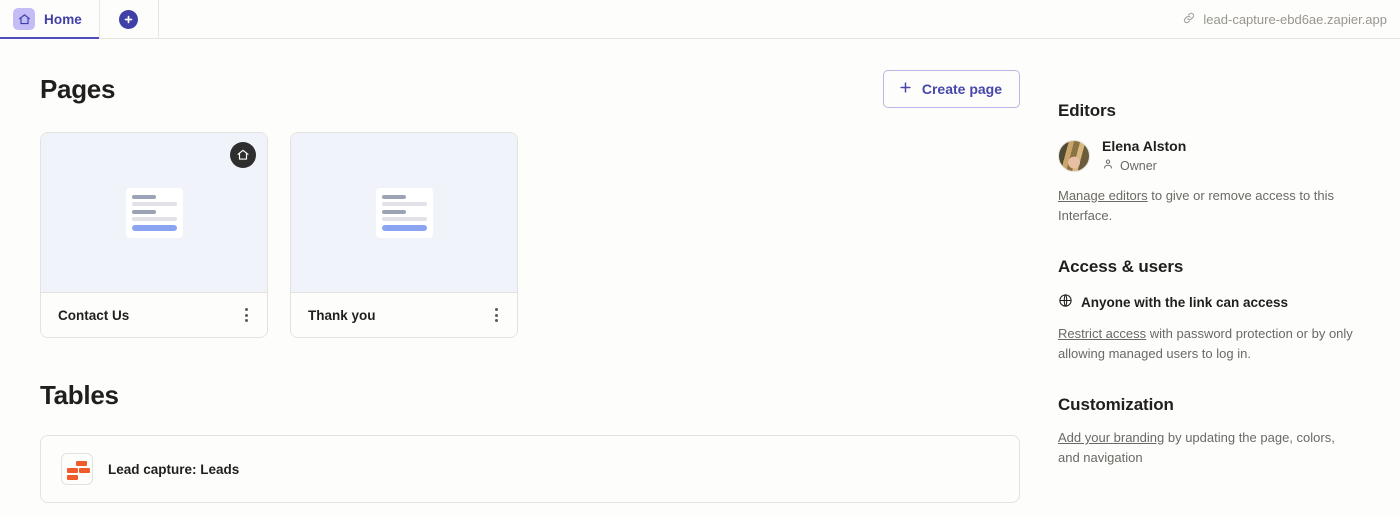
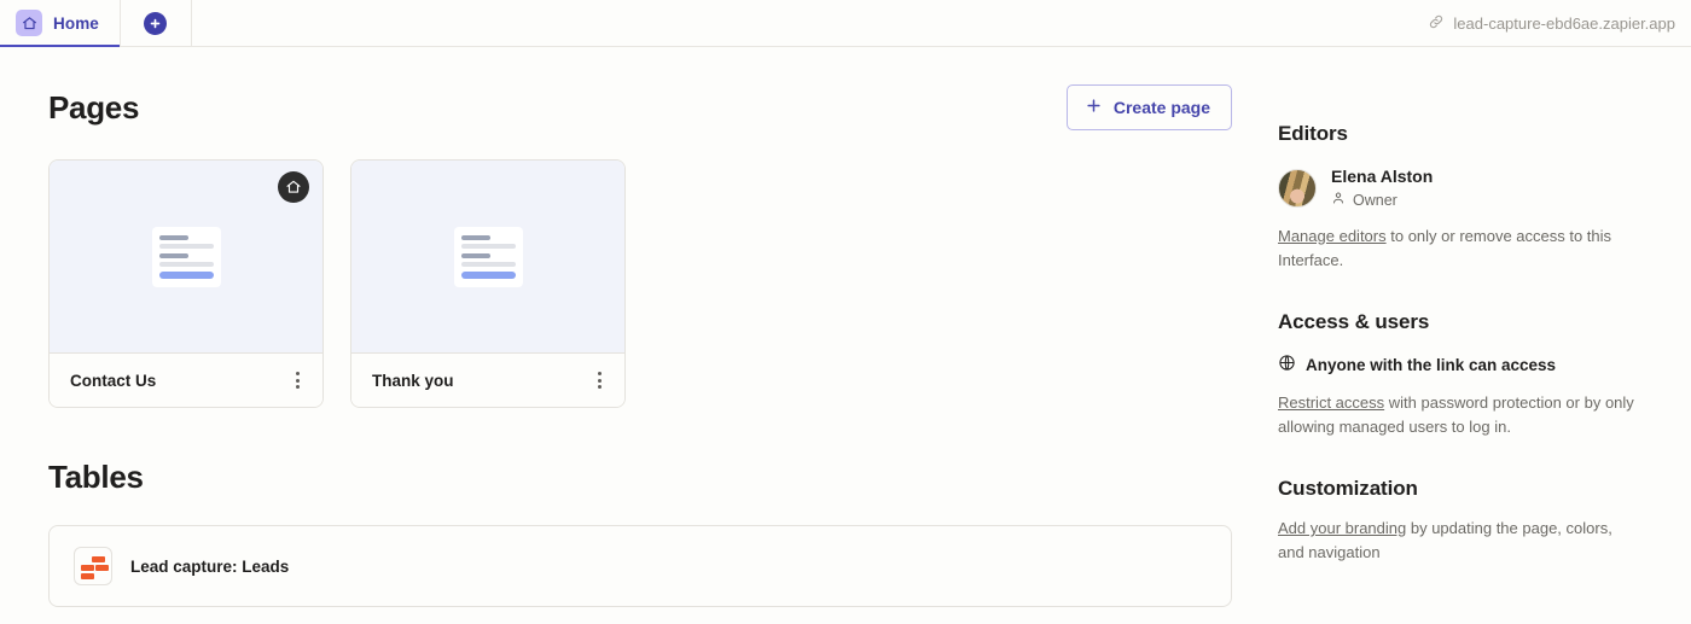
  Home
  lead-capture-ebd6ae.zapier.app
  Pages
  Create page
  Contact Us
  Thank you
  Tables
  Lead capture: Leads
  Editors
  Elena Alston
  Owner
- Manage editors to give or remove access to this Interface.
+ Manage editors to only or remove access to this Interface.
  Access & users
  Anyone with the link can access
  Restrict access with password protection or by only allowing managed users to log in.
  Customization
  Add your branding by updating the page, colors, and navigation
